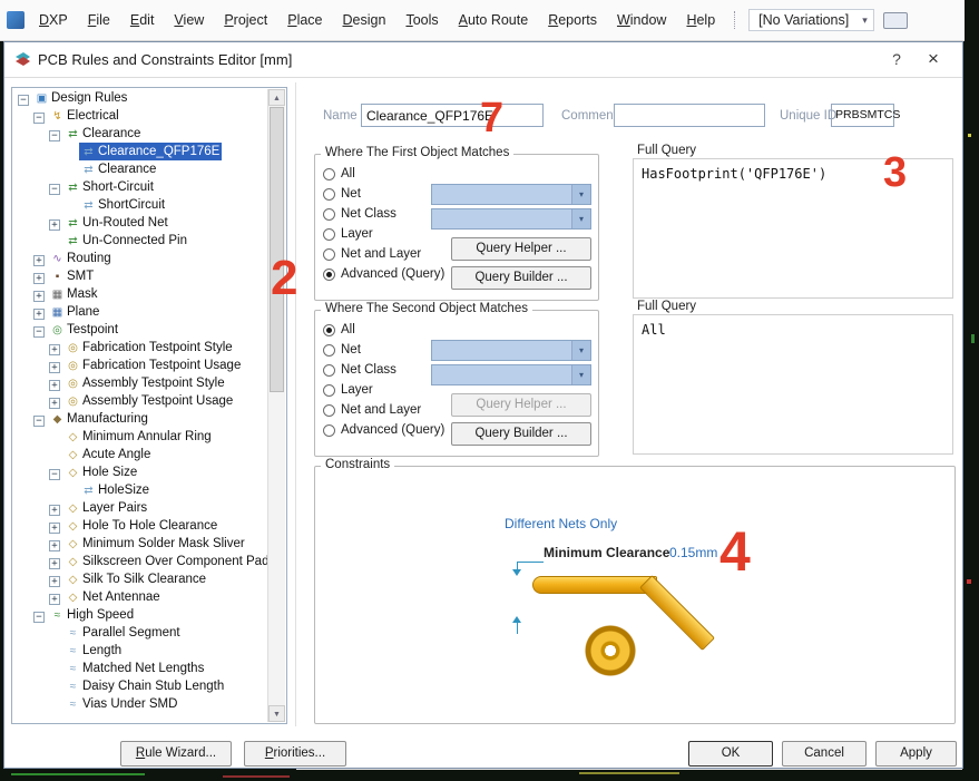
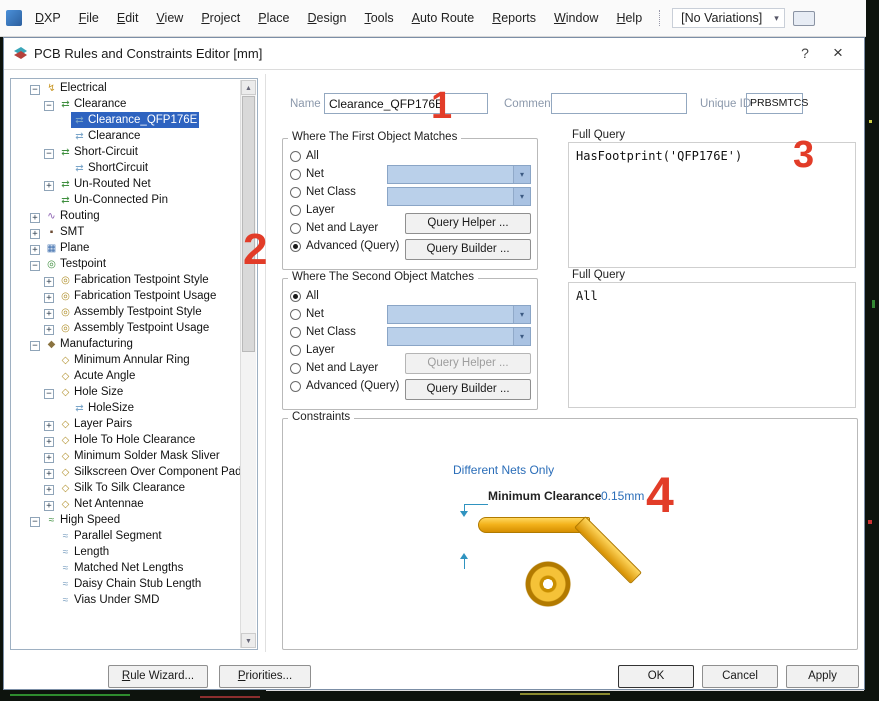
  DXP File Edit View Project Place Design Tools Auto Route Reports Window Help
  [No Variations]
  ▾
  PCB Rules and Constraints Editor [mm]
  ?
  ×
- − ▣ Design Rules
  − ↯ Electrical
  − ⇄ Clearance
  ⇄ Clearance_QFP176E
  ⇄ Clearance
  − ⇄ Short-Circuit
  ⇄ ShortCircuit
  + ⇄ Un-Routed Net
  ⇄ Un-Connected Pin
  + ∿ Routing
  + ▪ SMT
- + ▦ Mask
  + ▦ Plane
  − ◎ Testpoint
  + ◎ Fabrication Testpoint Style
  + ◎ Fabrication Testpoint Usage
  + ◎ Assembly Testpoint Style
  + ◎ Assembly Testpoint Usage
  − ◆ Manufacturing
  ◇ Minimum Annular Ring
  ◇ Acute Angle
  − ◇ Hole Size
  ⇄ HoleSize
  + ◇ Layer Pairs
  + ◇ Hole To Hole Clearance
  + ◇ Minimum Solder Mask Sliver
  + ◇ Silkscreen Over Component Pad
  + ◇ Silk To Silk Clearance
  + ◇ Net Antennae
  − ≈ High Speed
  ≈ Parallel Segment
  ≈ Length
  ≈ Matched Net Lengths
  ≈ Daisy Chain Stub Length
  ≈ Vias Under SMD
  Name
  Clearance_QFP176E
  Commen
  Unique ID
  PRBSMTCS
  Where The First Object Matches
  All
  Net
  Net Class
  Layer
  Net and Layer
  Advanced (Query)
  ▾
  ▾
  Query Helper ...
  Query Builder ...
  Full Query
  HasFootprint('QFP176E')
  Where The Second Object Matches
  All
  Net
  Net Class
  Layer
  Net and Layer
  Advanced (Query)
  ▾
  ▾
  Query Helper ...
  Query Builder ...
  Full Query
  All
  Constraints
  Different Nets Only
  Minimum Clearance
  0.15mm
  Rule Wizard...
  Priorities...
  OK
  Cancel
  Apply
- 7
+ 1
  2
  3
  4
